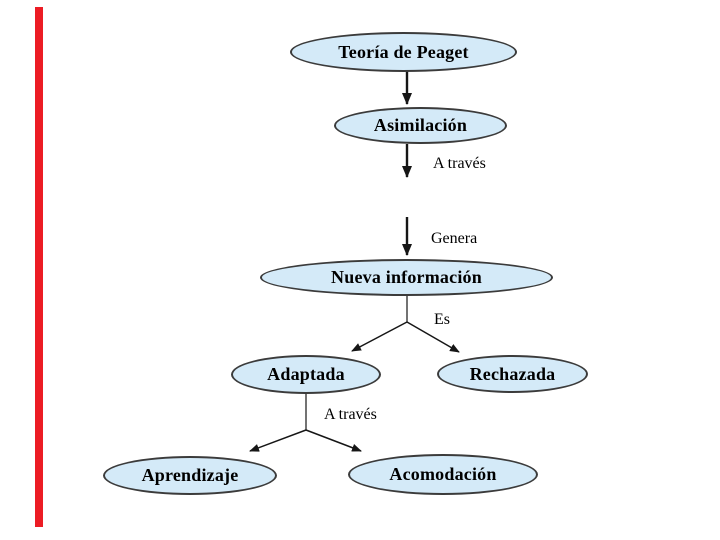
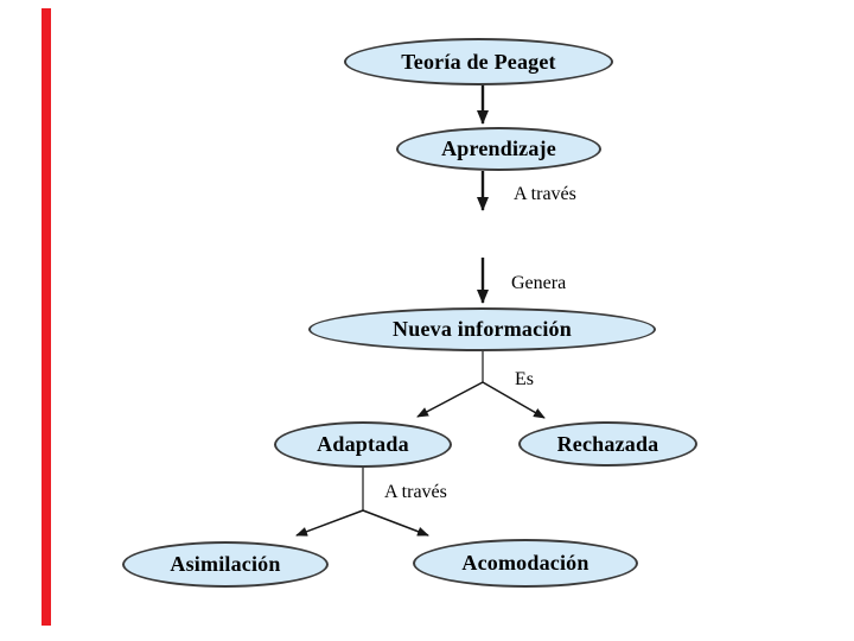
  Teoría de Peaget
- Asimilación
+ Aprendizaje
  Nueva información
  Adaptada
  Rechazada
- Aprendizaje
+ Asimilación
  Acomodación
  A través
  Genera
  Es
  A través
